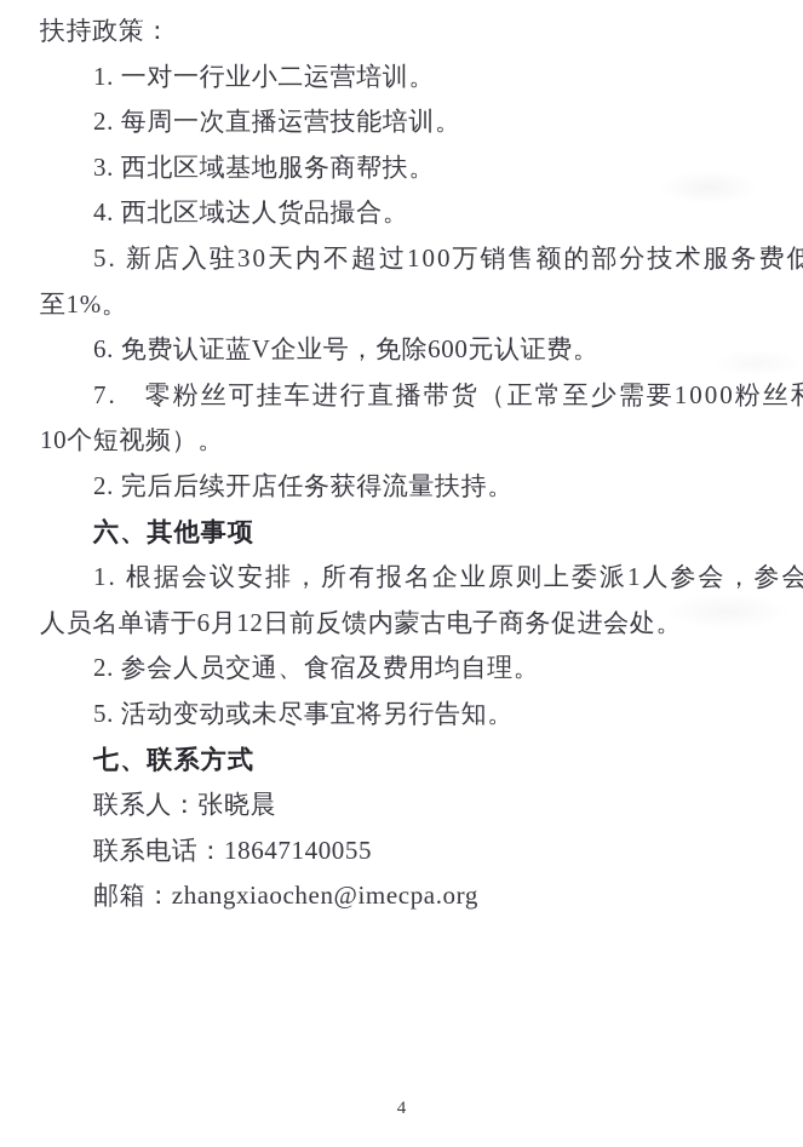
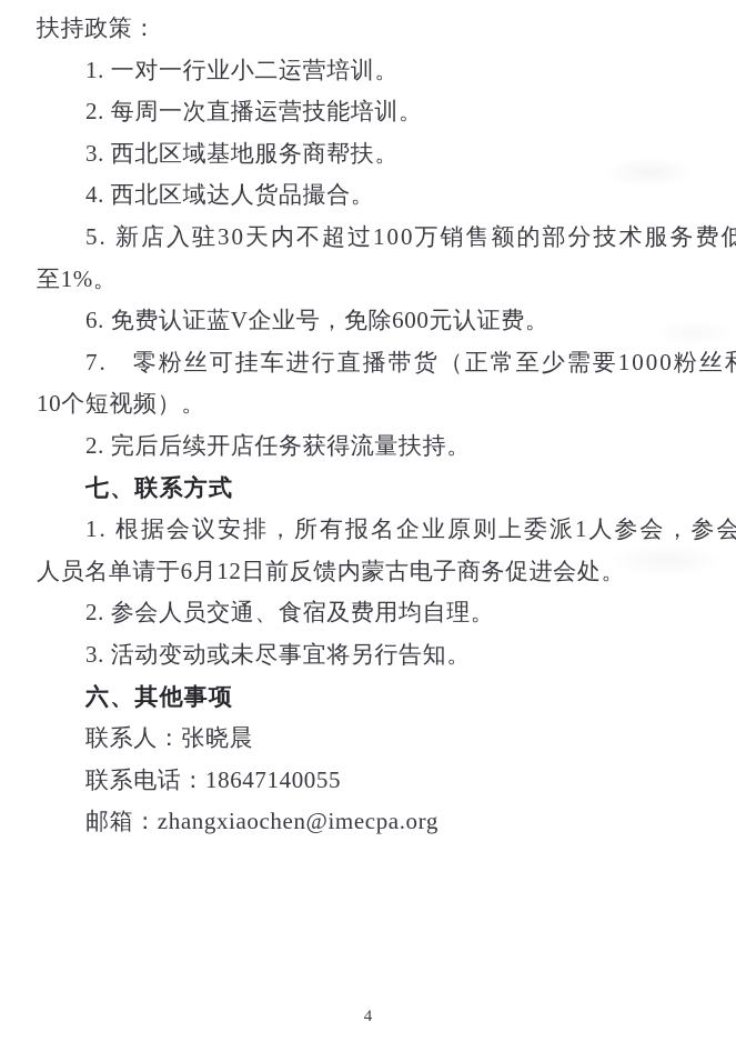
  扶持政策：
  1. 一对一行业小二运营培训。
  2. 每周一次直播运营技能培训。
  3. 西北区域基地服务商帮扶。
  4. 西北区域达人货品撮合。
  5. 新店入驻30天内不超过100万销售额的部分技术服务费低
  至1%。
  6. 免费认证蓝V企业号，免除600元认证费。
  7. 零粉丝可挂车进行直播带货（正常至少需要1000粉丝
  10个短视频）。
  2. 完后后续开店任务获得流量扶持。
- 六、其他事项
+ 七、联系方式
  1. 根据会议安排，所有报名企业原则上委派1人参会，参会
  人员名单请于6月12日前反馈内蒙古电子商务促进会处。
  2. 参会人员交通、食宿及费用均自理。
- 5. 活动变动或未尽事宜将另行告知。
+ 3. 活动变动或未尽事宜将另行告知。
- 七、联系方式
+ 六、其他事项
  联系人：张晓晨
  联系电话：18647140055
  邮箱：zhangxiaochen@imecpa.org
  4
